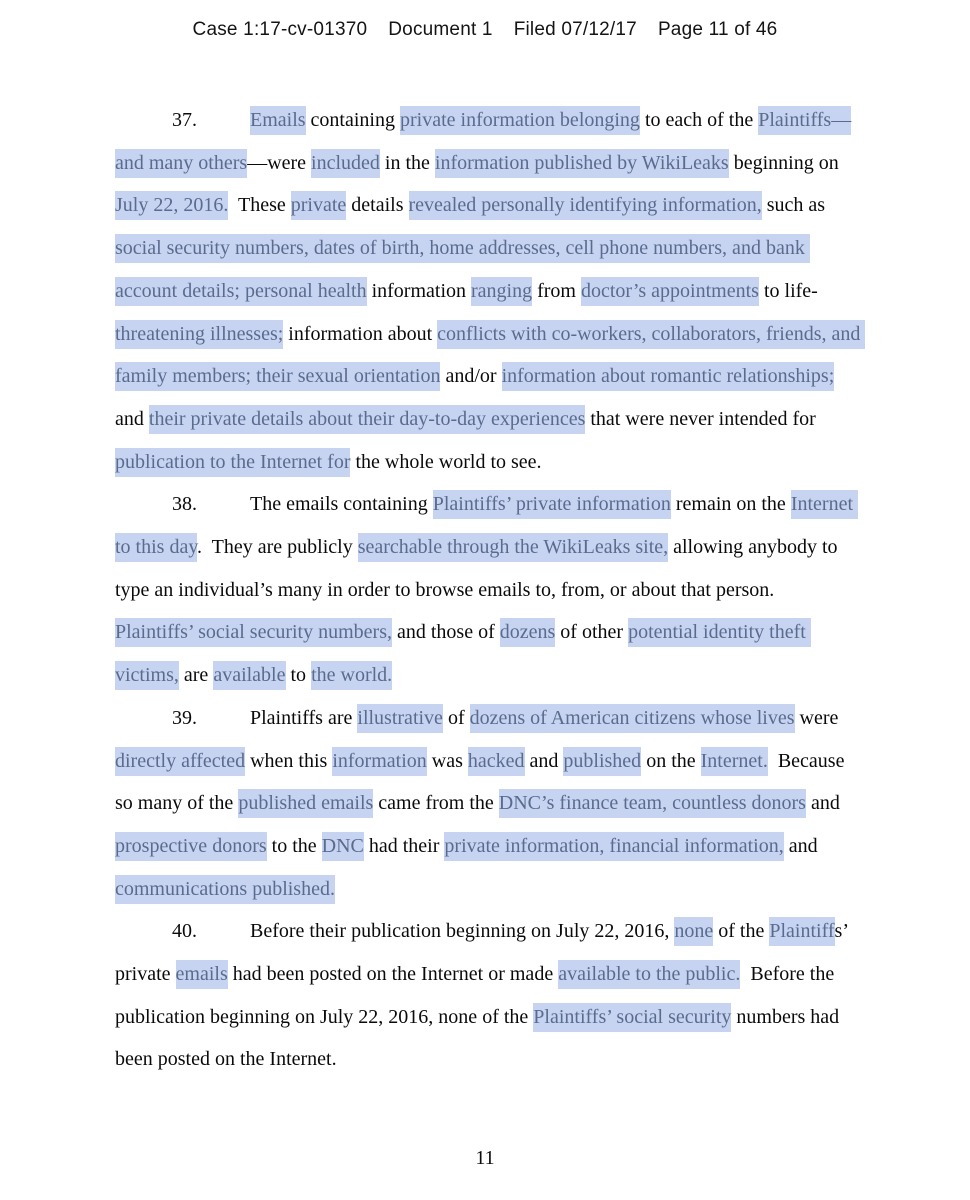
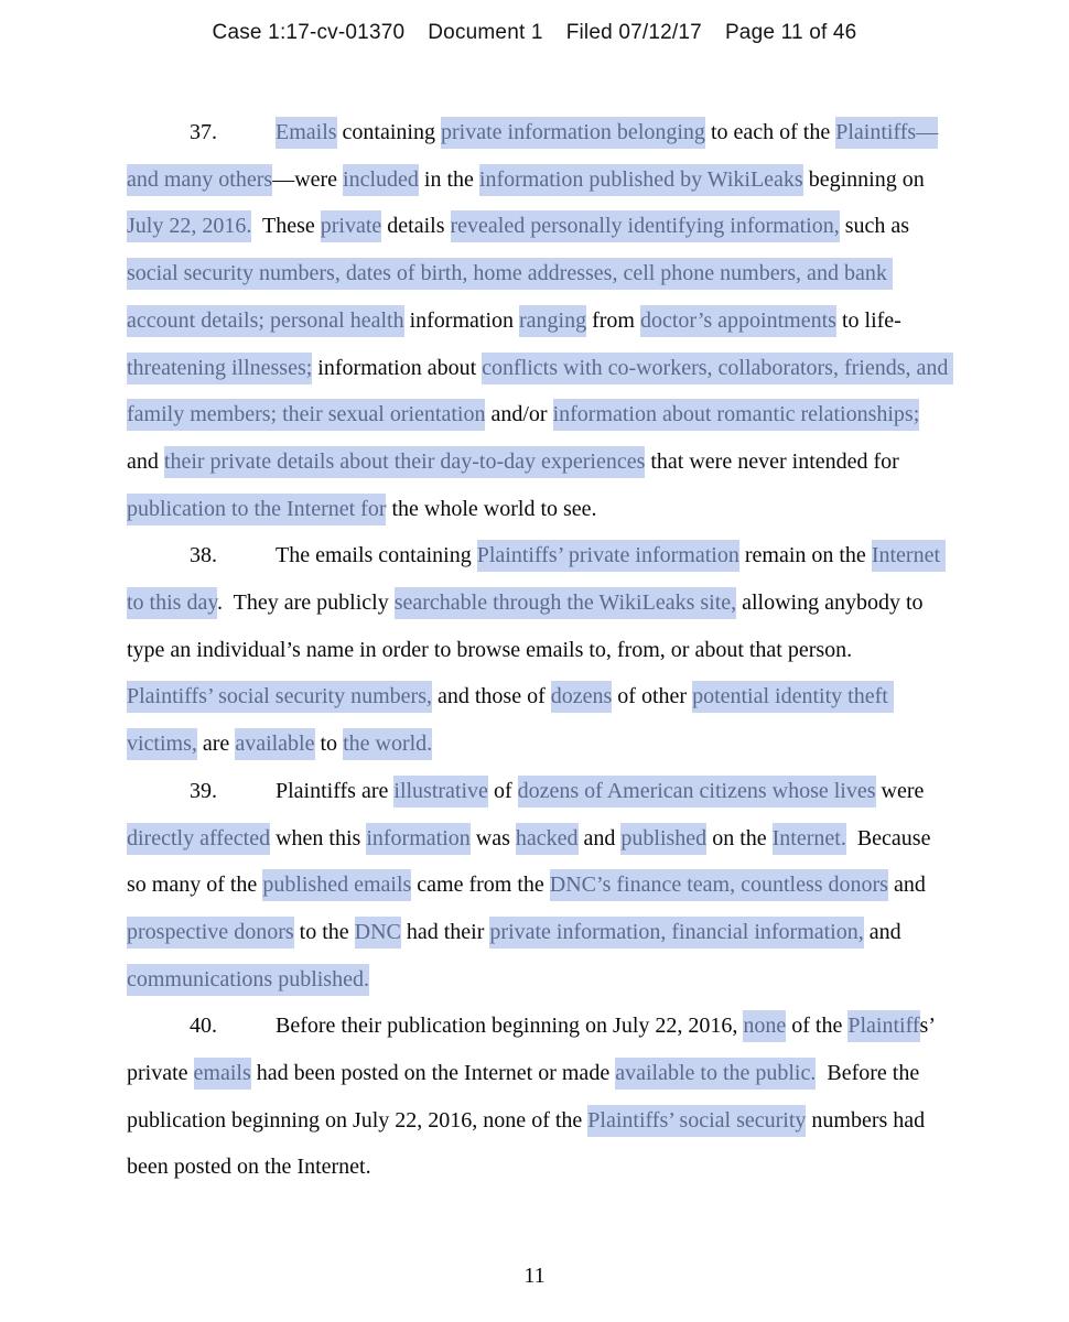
  Case 1:17-cv-01370
  Document 1
  Filed 07/12/17
  Page 11 of 46
  37. Emails containing private information belonging to each of the Plaintiffs—and many others—were included in the information published by WikiLeaks beginning on July 22, 2016. These private details revealed personally identifying information, such as social security numbers, dates of birth, home addresses, cell phone numbers, and bank account details; personal health information ranging from doctor’s appointments to life-threatening illnesses; information about conflicts with co-workers, collaborators, friends, and family members; their sexual orientation and/or information about romantic relationships; and their private details about their day-to-day experiences that were never intended for publication to the Internet for the whole world to see.
- 38. The emails containing Plaintiffs’ private information remain on the Internet to this day. They are publicly searchable through the WikiLeaks site, allowing anybody to type an individual’s many in order to browse emails to, from, or about that person. Plaintiffs’ social security numbers, and those of dozens of other potential identity theft victims, are available to the world.
+ 38. The emails containing Plaintiffs’ private information remain on the Internet to this day. They are publicly searchable through the WikiLeaks site, allowing anybody to type an individual’s name in order to browse emails to, from, or about that person. Plaintiffs’ social security numbers, and those of dozens of other potential identity theft victims, are available to the world.
  39. Plaintiffs are illustrative of dozens of American citizens whose lives were directly affected when this information was hacked and published on the Internet. Because so many of the published emails came from the DNC’s finance team, countless donors and prospective donors to the DNC had their private information, financial information, and communications published.
  40. Before their publication beginning on July 22, 2016, none of the Plaintiffs’ private emails had been posted on the Internet or made available to the public. Before the publication beginning on July 22, 2016, none of the Plaintiffs’ social security numbers had been posted on the Internet.
  11
